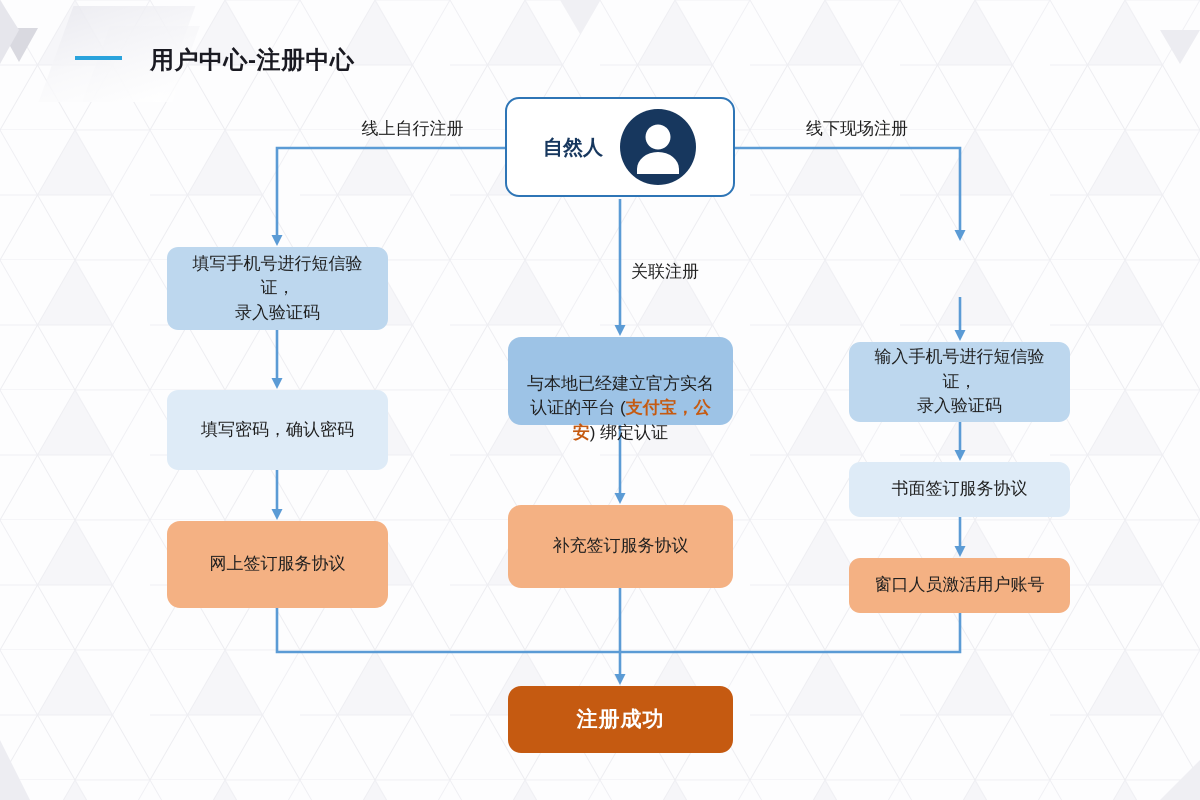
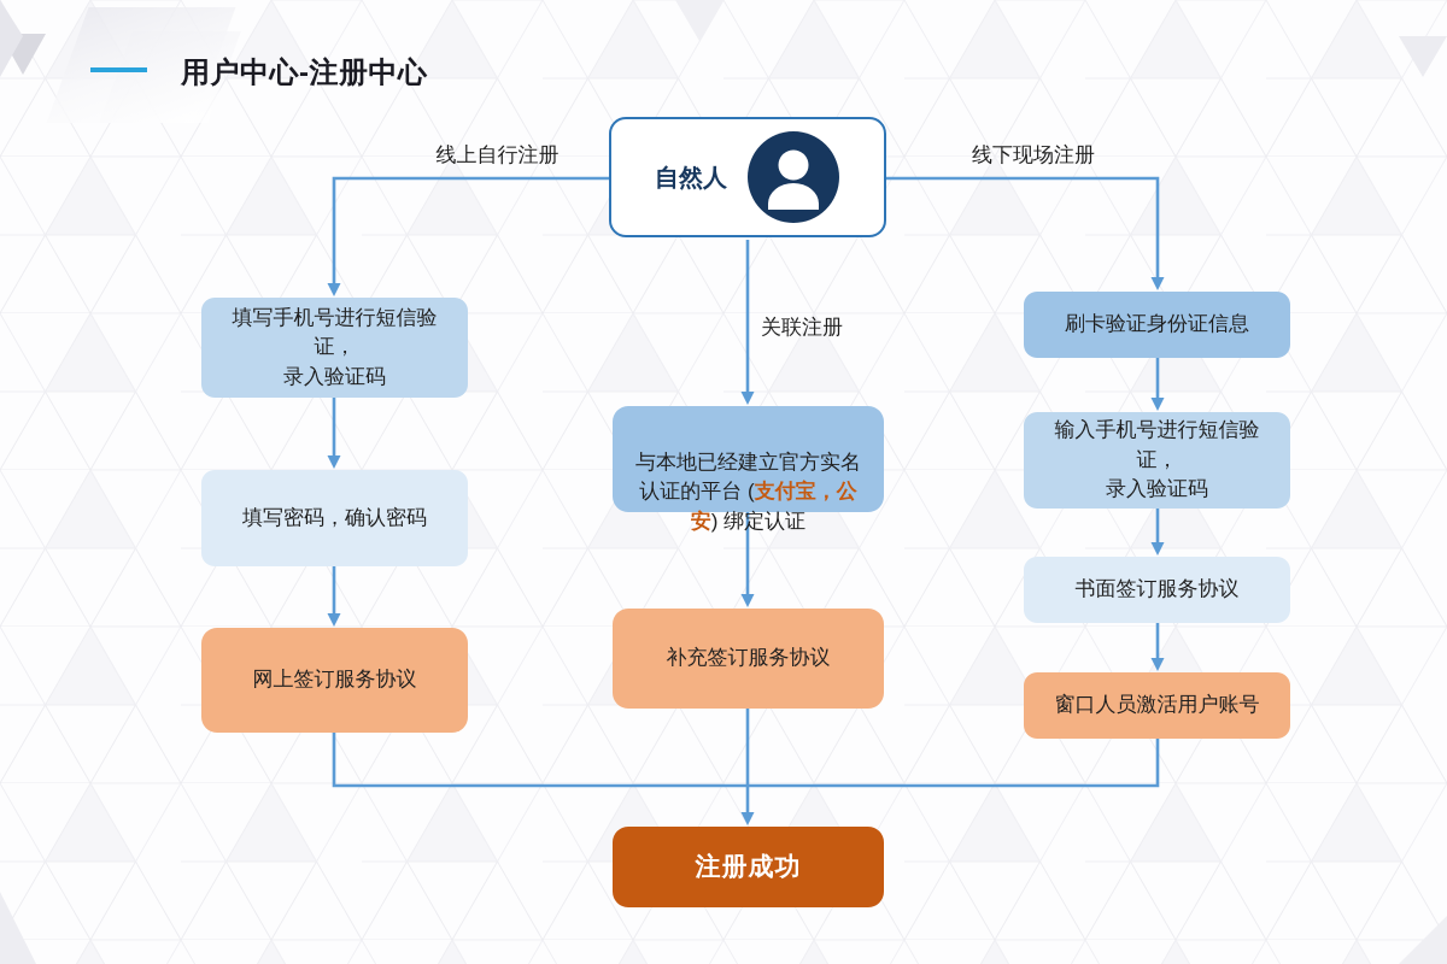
  用户中心-注册中心
  线上自行注册
  关联注册
  线下现场注册
  自然人
  填写手机号进行短信验证，
  录入验证码
  填写密码，确认密码
  网上签订服务协议
  与本地已经建立官方实名认证的平台 (支付宝，公安) 绑定认证
  补充签订服务协议
+ 刷卡验证身份证信息
  输入手机号进行短信验证，
  录入验证码
  书面签订服务协议
  窗口人员激活用户账号
  注册成功
